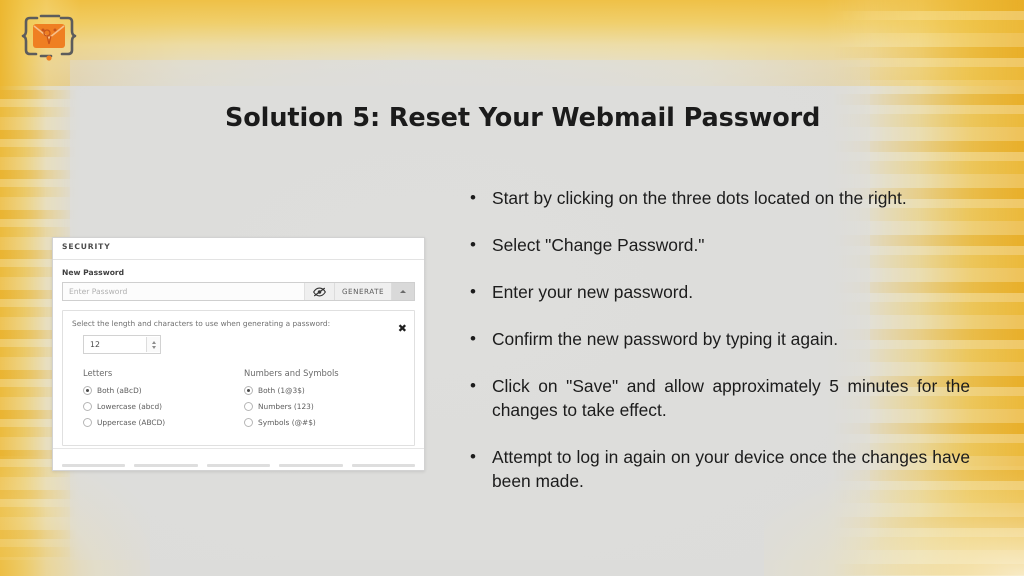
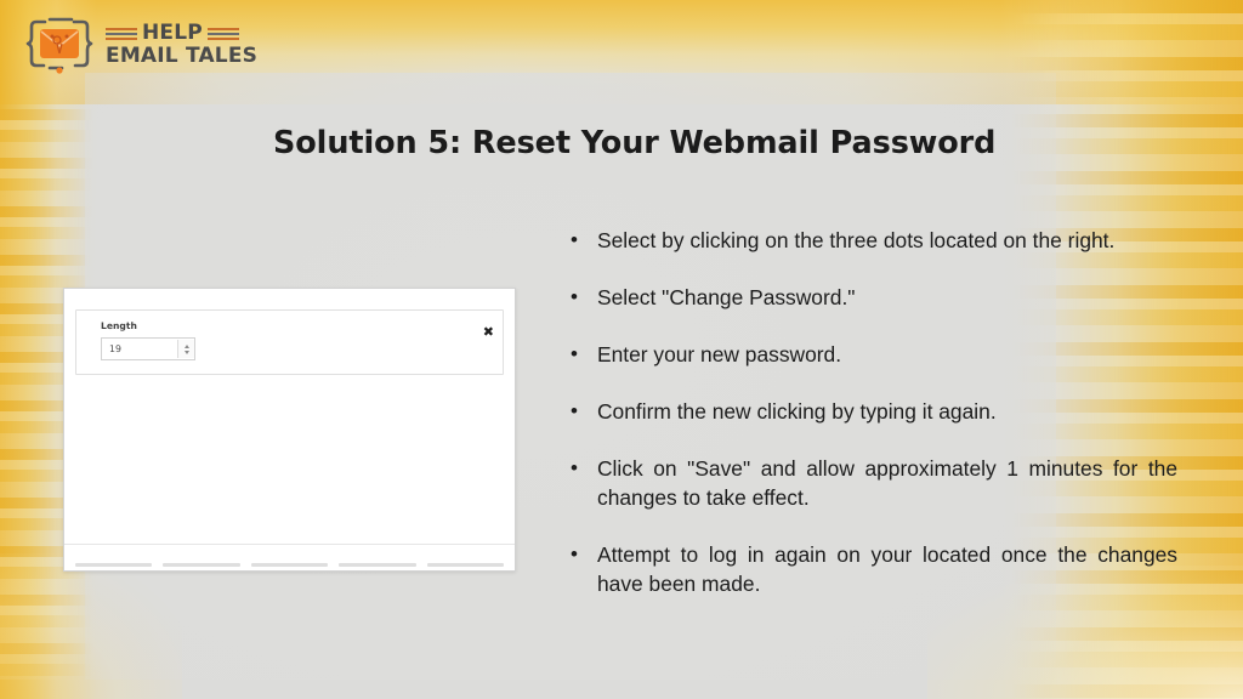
+ HELP
+ EMAIL TALES
  Solution 5: Reset Your Webmail Password
  •
- Start by clicking on the three dots located on the right.
+ Select by clicking on the three dots located on the right.
  •
  Select "Change Password."
  •
  Enter your new password.
  •
- Confirm the new password by typing it again.
+ Confirm the new clicking by typing it again.
  •
- Click on "Save" and allow approximately 5 minutes for the changes to take effect.
+ Click on "Save" and allow approximately 1 minutes for the changes to take effect.
  •
- Attempt to log in again on your device once the changes have been made.
+ Attempt to log in again on your located once the changes have been made.
- SECURITY
- New Password
- Enter Password
- GENERATE
- Select the length and characters to use when generating a password:
  ✖
+ Length
- 12
+ 19
- Letters
- Both (aBcD)
- Lowercase (abcd)
- Uppercase (ABCD)
- Numbers and Symbols
- Both (1@3$)
- Numbers (123)
- Symbols (@#$)
